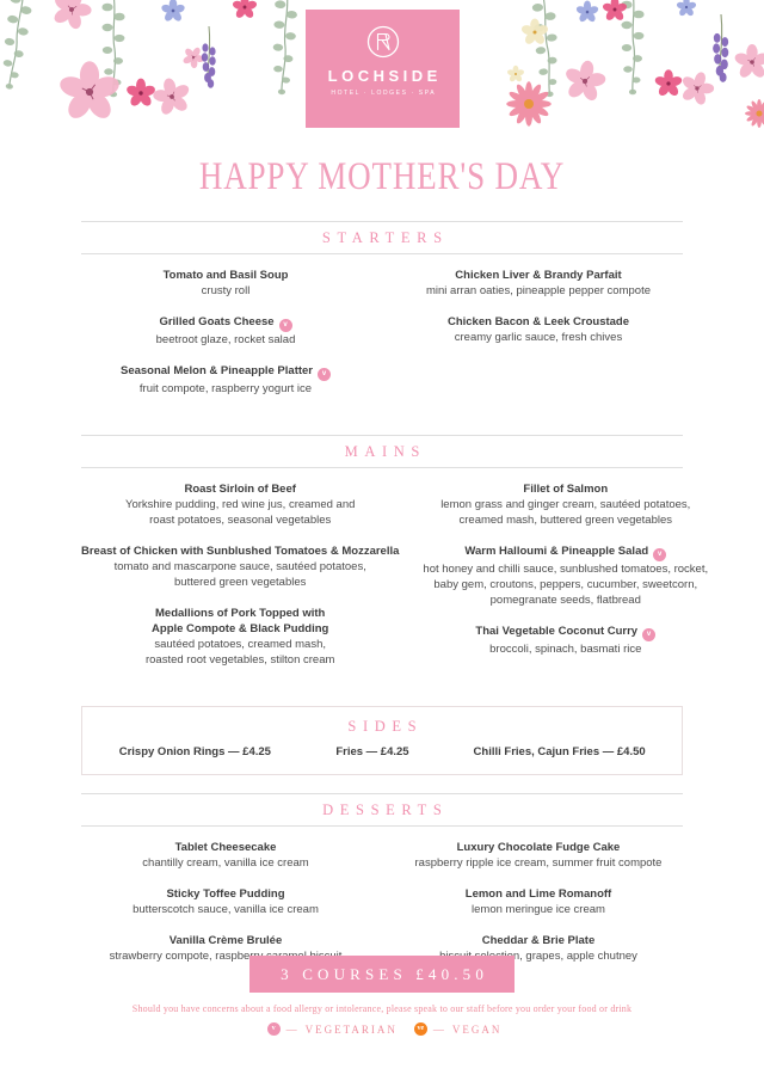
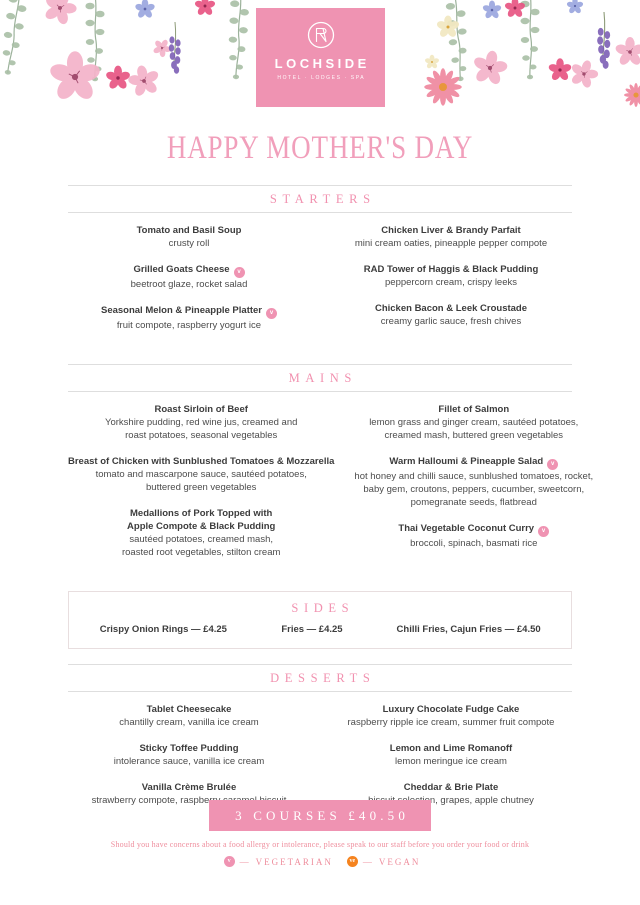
  LOCHSIDE
  HAPPY MOTHER'S DAY
  STARTERS
  Tomato and Basil Soup
  crusty roll
  Grilled Goats Cheese
  beetroot glaze, rocket salad
  Seasonal Melon & Pineapple Platter
  fruit compote, raspberry yogurt ice
  Chicken Liver & Brandy Parfait
- mini arran oaties, pineapple pepper compote
+ mini cream oaties, pineapple pepper compote
+ RAD Tower of Haggis & Black Pudding
+ peppercorn cream, crispy leeks
  Chicken Bacon & Leek Croustade
  creamy garlic sauce, fresh chives
  MAINS
  Roast Sirloin of Beef
  Yorkshire pudding, red wine jus, creamed and
  roast potatoes, seasonal vegetables
  Breast of Chicken with Sunblushed Tomatoes & Mozzarella
  tomato and mascarpone sauce, sautéed potatoes,
  buttered green vegetables
  Medallions of Pork Topped with
  Apple Compote & Black Pudding
  sautéed potatoes, creamed mash,
  roasted root vegetables, stilton cream
  Fillet of Salmon
  lemon grass and ginger cream, sautéed potatoes,
  creamed mash, buttered green vegetables
  Warm Halloumi & Pineapple Salad
  hot honey and chilli sauce, sunblushed tomatoes, rocket,
  baby gem, croutons, peppers, cucumber, sweetcorn,
  pomegranate seeds, flatbread
  Thai Vegetable Coconut Curry
  broccoli, spinach, basmati rice
  SIDES
  Crispy Onion Rings — £4.25
  Fries — £4.25
  Chilli Fries, Cajun Fries — £4.50
  DESSERTS
  Tablet Cheesecake
  chantilly cream, vanilla ice cream
  Sticky Toffee Pudding
- butterscotch sauce, vanilla ice cream
+ intolerance sauce, vanilla ice cream
  Vanilla Crème Brulée
  Luxury Chocolate Fudge Cake
  raspberry ripple ice cream, summer fruit compote
  Lemon and Lime Romanoff
  lemon meringue ice cream
  Cheddar & Brie Plate
  3 COURSES £40.50
  Should you have concerns about a food allergy or intolerance, please speak to our staff before you order your food or drink
  —
  VEGETARIAN
  —
  VEGAN
